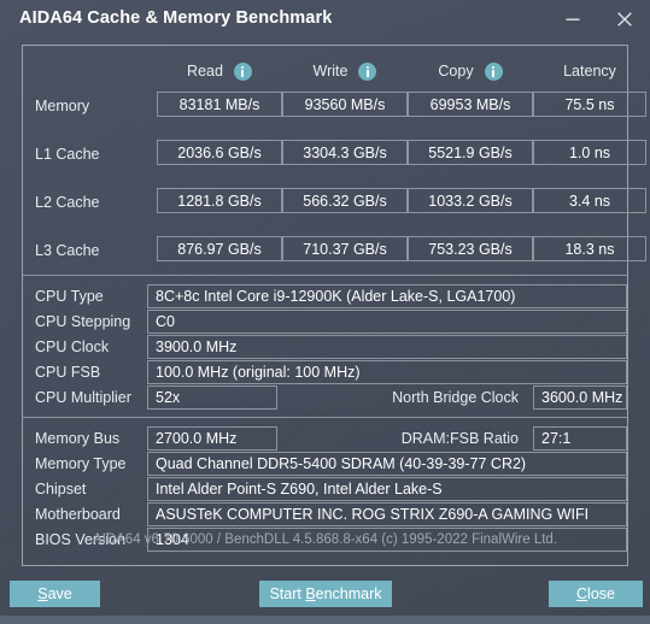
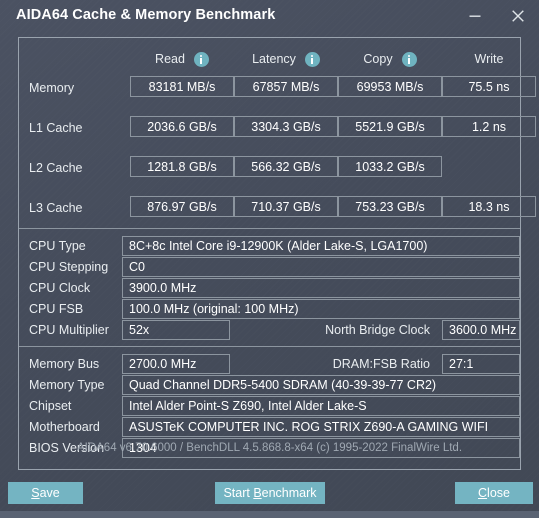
  AIDA64 Cache & Memory Benchmark
  Read
- Write
+ Latency
  Copy
- Latency
+ Write
  Memory
  83181 MB/s
- 93560 MB/s
+ 67857 MB/s
  69953 MB/s
  75.5 ns
  L1 Cache
  2036.6 GB/s
  3304.3 GB/s
  5521.9 GB/s
- 1.0 ns
+ 1.2 ns
  L2 Cache
  1281.8 GB/s
  566.32 GB/s
  1033.2 GB/s
- 3.4 ns
  L3 Cache
  876.97 GB/s
  710.37 GB/s
  753.23 GB/s
  18.3 ns
  CPU Type
  8C+8c Intel Core i9-12900K (Alder Lake-S, LGA1700)
  CPU Stepping
  C0
  CPU Clock
  3900.0 MHz
  CPU FSB
  100.0 MHz (original: 100 MHz)
  CPU Multiplier
  52x
  North Bridge Clock
  3600.0 MHz
  Memory Bus
  2700.0 MHz
  DRAM:FSB Ratio
  27:1
  Memory Type
  Quad Channel DDR5-5400 SDRAM (40-39-39-77 CR2)
  Chipset
  Intel Alder Point-S Z690, Intel Alder Lake-S
  Motherboard
  ASUSTeK COMPUTER INC. ROG STRIX Z690-A GAMING WIFI
  BIOS Version
  1304
  AIDA64 v6.70.6000 / BenchDLL 4.5.868.8-x64 (c) 1995-2022 FinalWire Ltd.
  Save
  Start Benchmark
  Close
